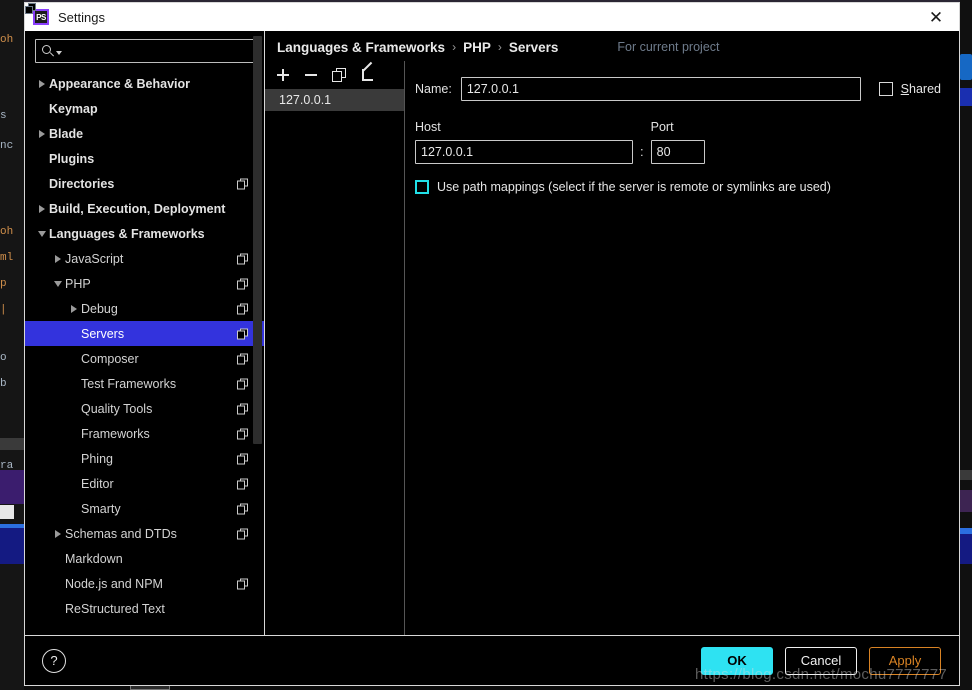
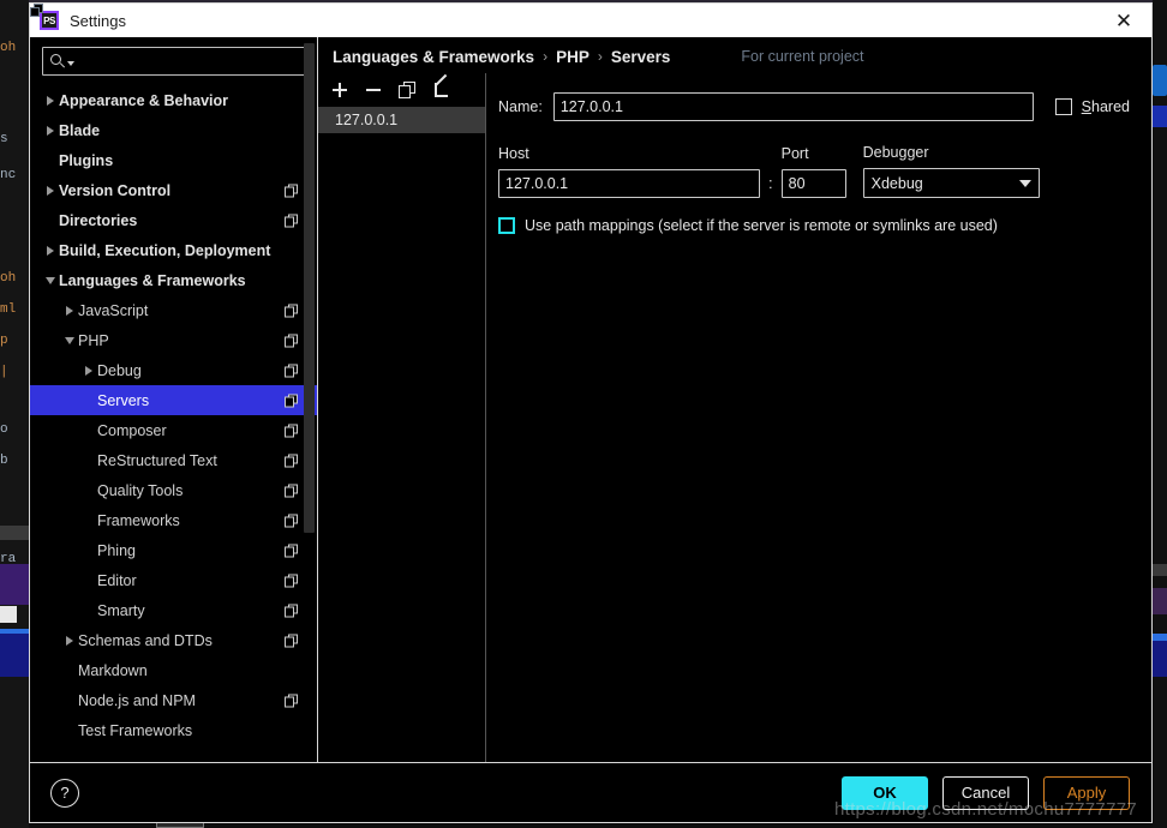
  oh
  s
  nc
  oh
  ml
  p
  |
  o
  b
  ra
  PS
  Settings
  ✕
  Appearance & Behavior
- Keymap
  Blade
  Plugins
+ Version Control
  Directories
  Build, Execution, Deployment
  Languages & Frameworks
  JavaScript
  PHP
  Debug
  Servers
  Composer
- Test Frameworks
+ ReStructured Text
  Quality Tools
  Frameworks
  Phing
  Editor
  Smarty
  Schemas and DTDs
  Markdown
  Node.js and NPM
- ReStructured Text
+ Test Frameworks
  Languages & Frameworks
  ›
  PHP
  ›
  Servers
  For current project
  127.0.0.1
  Name:
  127.0.0.1
  Shared
  Host
  127.0.0.1
  :
  Port
  80
+ Debugger
+ Xdebug
  Use path mappings (select if the server is remote or symlinks are used)
  ?
  OK
  Cancel
  Apply
  https://blog.csdn.net/mochu7777777
